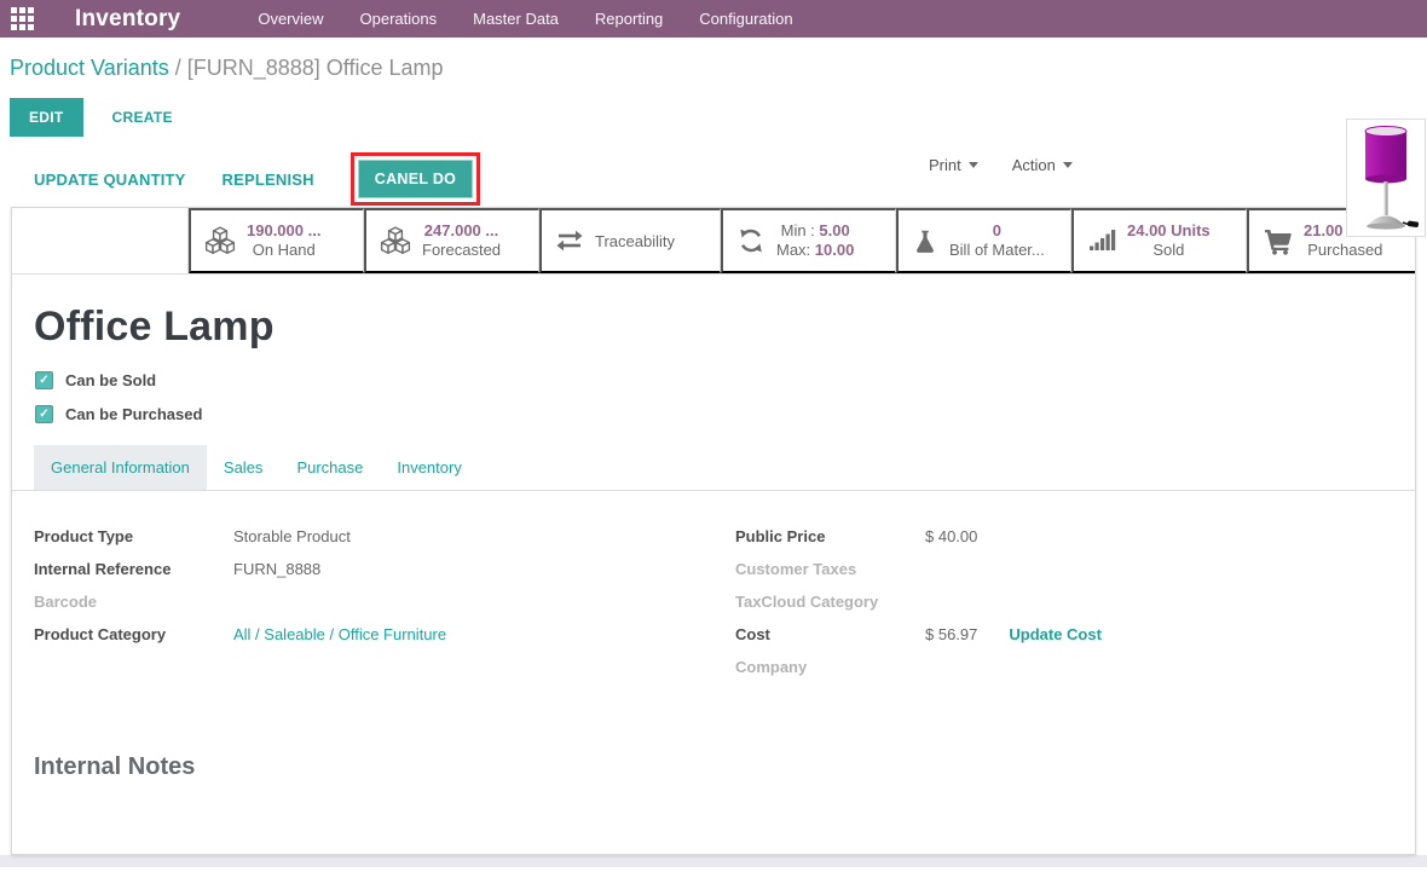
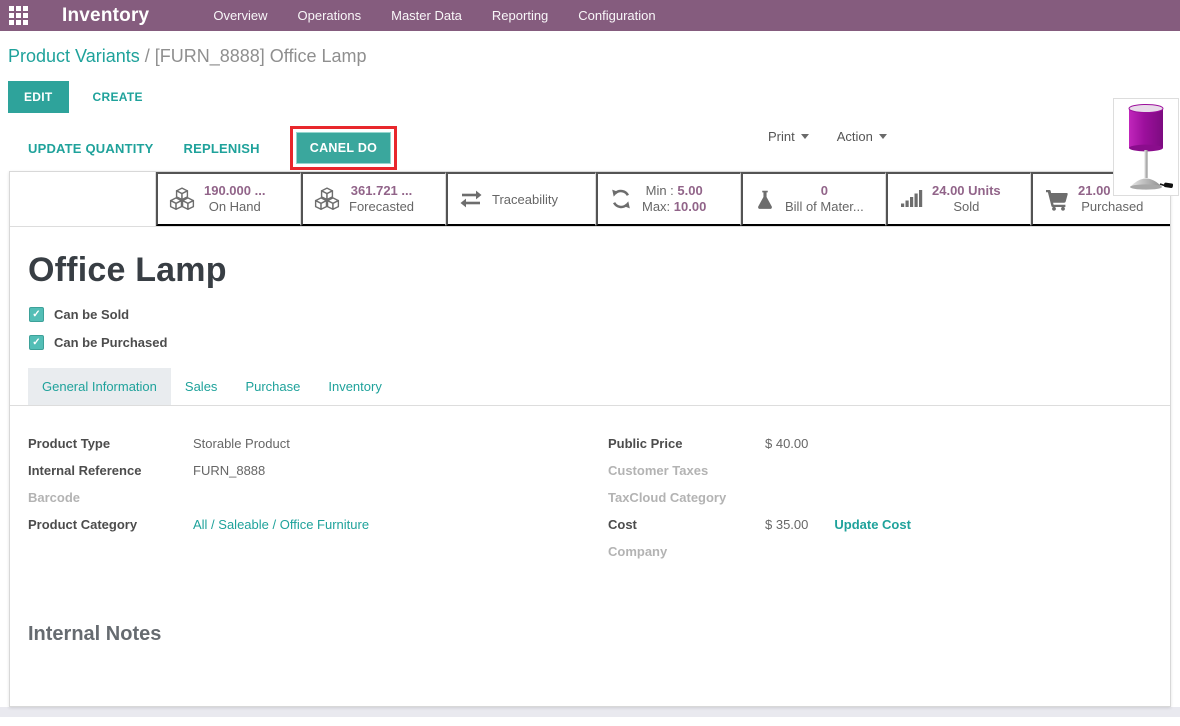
  Inventory
  Overview
  Operations
  Master Data
  Reporting
  Configuration
  Product Variants / [FURN_8888] Office Lamp
  EDIT
  CREATE
  Print
  Action
  UPDATE QUANTITY
  REPLENISH
  CANEL DO
  190.000 ...
  On Hand
- 247.000 ...
+ 361.721 ...
  Forecasted
  Traceability
  Min : 5.00
  Max: 10.00
  0
  Bill of Mater...
  24.00 Units
  Sold
  Purchased
  Office Lamp
  Can be Sold
  Can be Purchased
  General Information
  Sales
  Purchase
  Inventory
  Product Type
  Storable Product
  Internal Reference
  FURN_8888
  Barcode
  Product Category
  All / Saleable / Office Furniture
  Public Price
  $ 40.00
  Customer Taxes
  TaxCloud Category
  Cost
- $ 56.97
+ $ 35.00
  Update Cost
  Company
  Internal Notes
